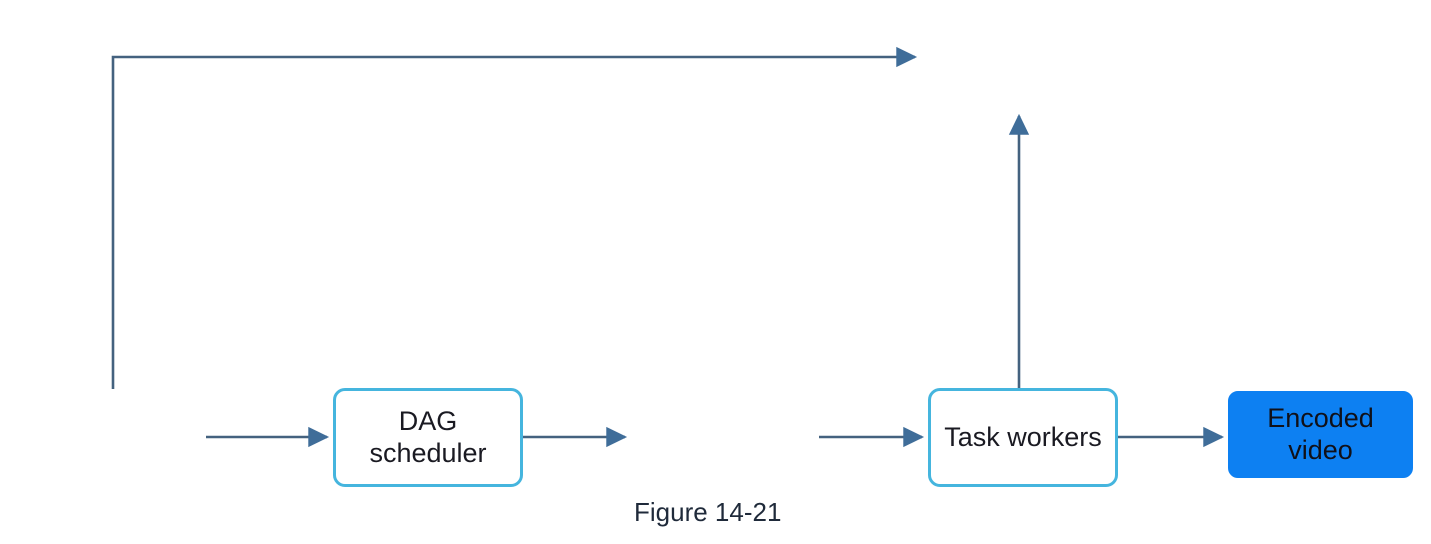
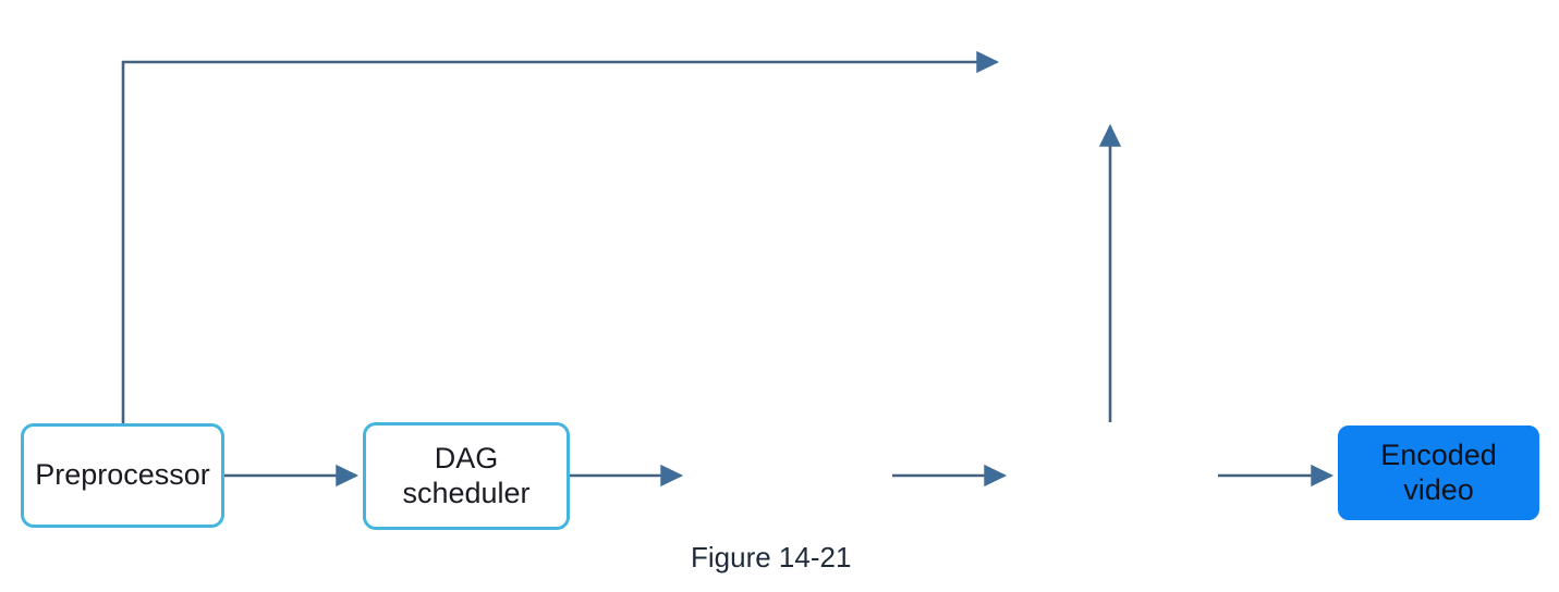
+ Preprocessor
  DAG
  scheduler
- Task workers
  Encoded
  video
  Figure 14-21
